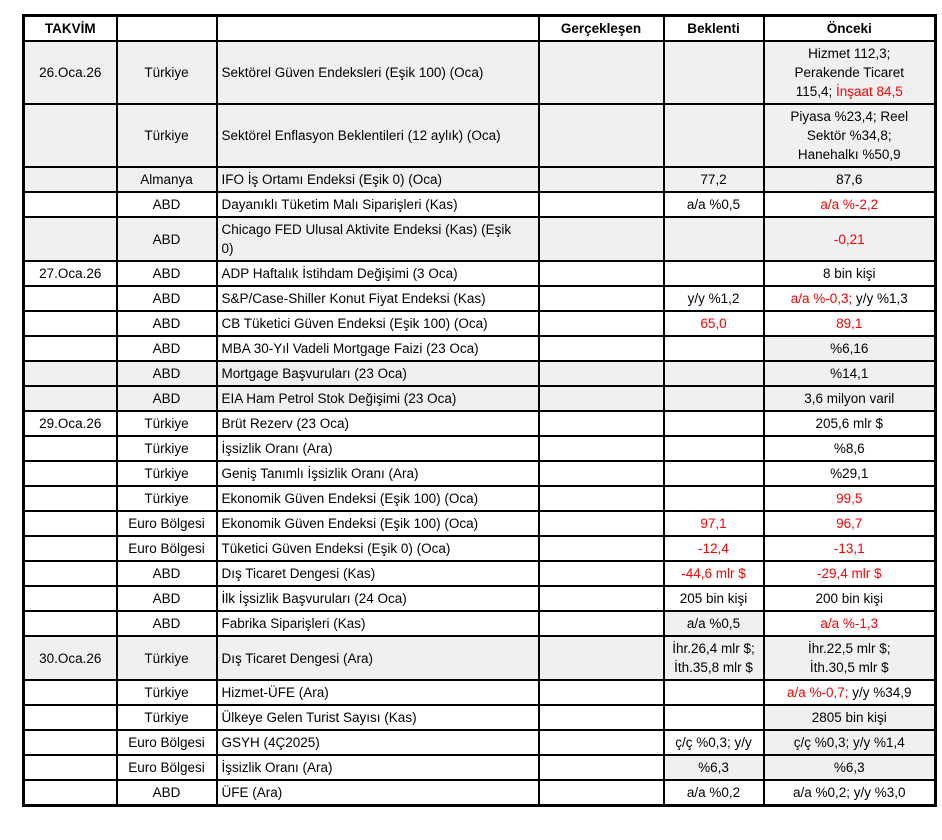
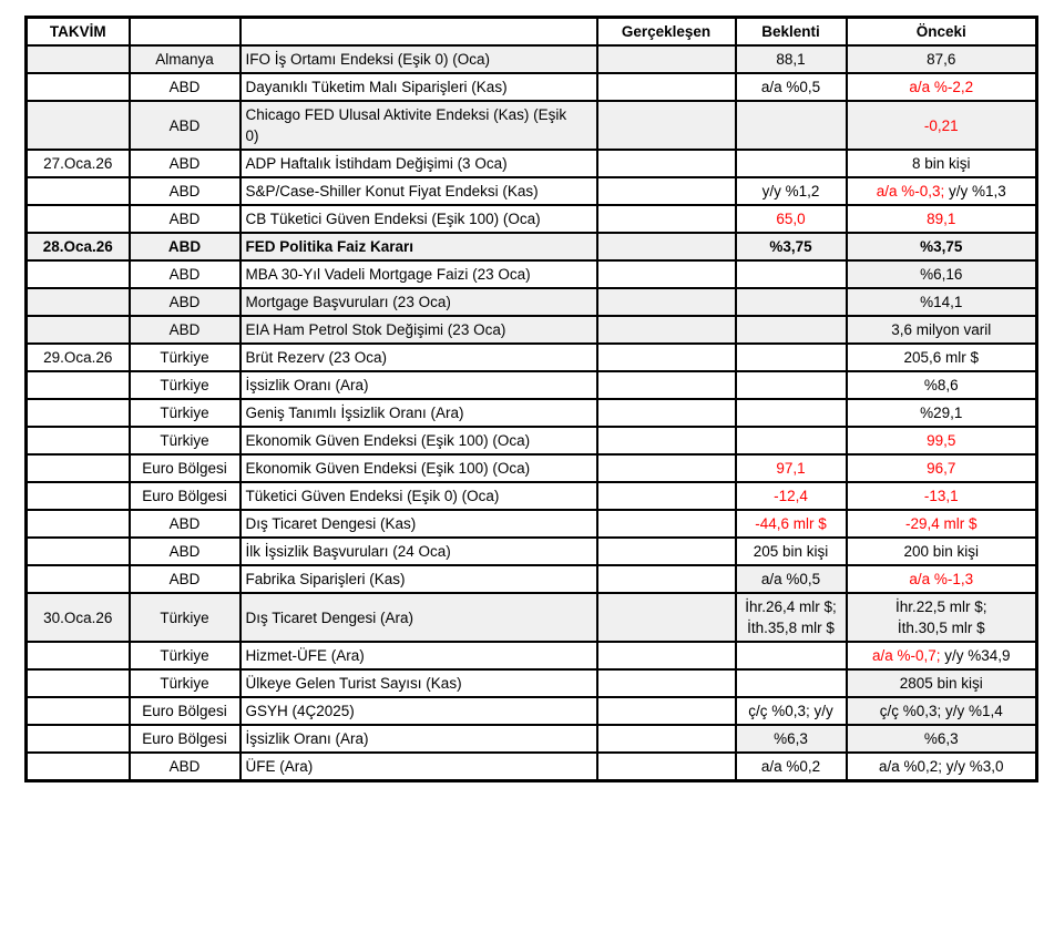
  TAKVİM			Gerçekleşen	Beklenti	Önceki
- 26.Oca.26	Türkiye	Sektörel Güven Endeksleri (Eşik 100) (Oca)			Hizmet 112,3; Perakende Ticaret 115,4; İnşaat 84,5
- 	Türkiye	Sektörel Enflasyon Beklentileri (12 aylık) (Oca)			Piyasa %23,4; Reel Sektör %34,8; Hanehalkı %50,9
- 	Almanya	IFO İş Ortamı Endeksi (Eşik 0) (Oca)		77,2	87,6
+ 	Almanya	IFO İş Ortamı Endeksi (Eşik 0) (Oca)		88,1	87,6
  	ABD	Dayanıklı Tüketim Malı Siparişleri (Kas)		a/a %0,5	a/a %-2,2
  	ABD	Chicago FED Ulusal Aktivite Endeksi (Kas) (Eşik 0)			-0,21
  27.Oca.26	ABD	ADP Haftalık İstihdam Değişimi (3 Oca)			8 bin kişi
  	ABD	S&P/Case-Shiller Konut Fiyat Endeksi (Kas)		y/y %1,2	a/a %-0,3; y/y %1,3
  	ABD	CB Tüketici Güven Endeksi (Eşik 100) (Oca)		65,0	89,1
+ 28.Oca.26	ABD	FED Politika Faiz Kararı		%3,75	%3,75
  	ABD	MBA 30-Yıl Vadeli Mortgage Faizi (23 Oca)			%6,16
  	ABD	Mortgage Başvuruları (23 Oca)			%14,1
  	ABD	EIA Ham Petrol Stok Değişimi (23 Oca)			3,6 milyon varil
  29.Oca.26	Türkiye	Brüt Rezerv (23 Oca)			205,6 mlr $
  	Türkiye	İşsizlik Oranı (Ara)			%8,6
  	Türkiye	Geniş Tanımlı İşsizlik Oranı (Ara)			%29,1
  	Türkiye	Ekonomik Güven Endeksi (Eşik 100) (Oca)			99,5
  	Euro Bölgesi	Ekonomik Güven Endeksi (Eşik 100) (Oca)		97,1	96,7
  	Euro Bölgesi	Tüketici Güven Endeksi (Eşik 0) (Oca)		-12,4	-13,1
  	ABD	Dış Ticaret Dengesi (Kas)		-44,6 mlr $	-29,4 mlr $
  	ABD	İlk İşsizlik Başvuruları (24 Oca)		205 bin kişi	200 bin kişi
  	ABD	Fabrika Siparişleri (Kas)		a/a %0,5	a/a %-1,3
  30.Oca.26	Türkiye	Dış Ticaret Dengesi (Ara)		İhr.26,4 mlr $; İth.35,8 mlr $	İhr.22,5 mlr $; İth.30,5 mlr $
  	Türkiye	Hizmet-ÜFE (Ara)			a/a %-0,7; y/y %34,9
  	Türkiye	Ülkeye Gelen Turist Sayısı (Kas)			2805 bin kişi
  	Euro Bölgesi	GSYH (4Ç2025)		ç/ç %0,3; y/y	ç/ç %0,3; y/y %1,4
  	Euro Bölgesi	İşsizlik Oranı (Ara)		%6,3	%6,3
  	ABD	ÜFE (Ara)		a/a %0,2	a/a %0,2; y/y %3,0
